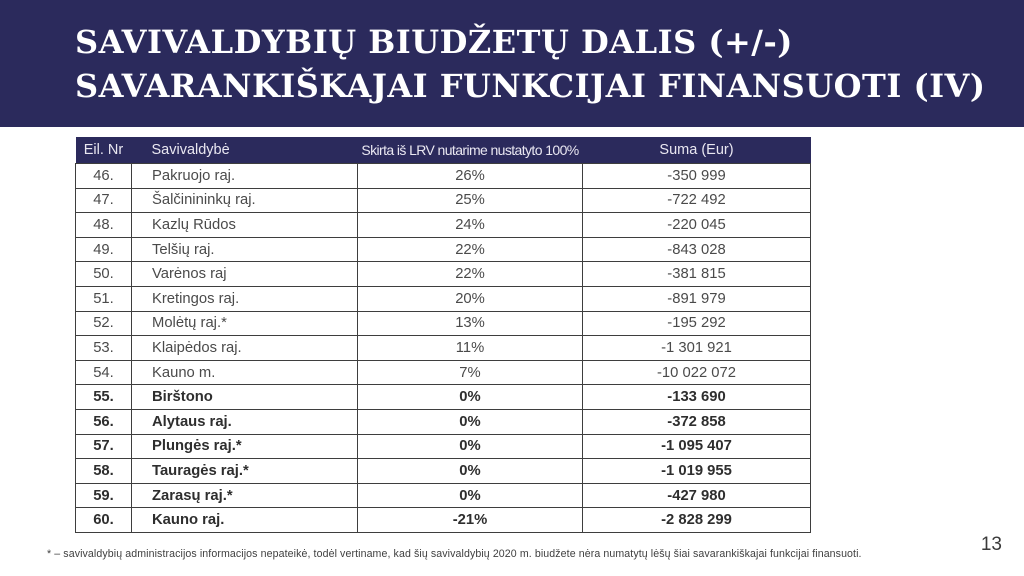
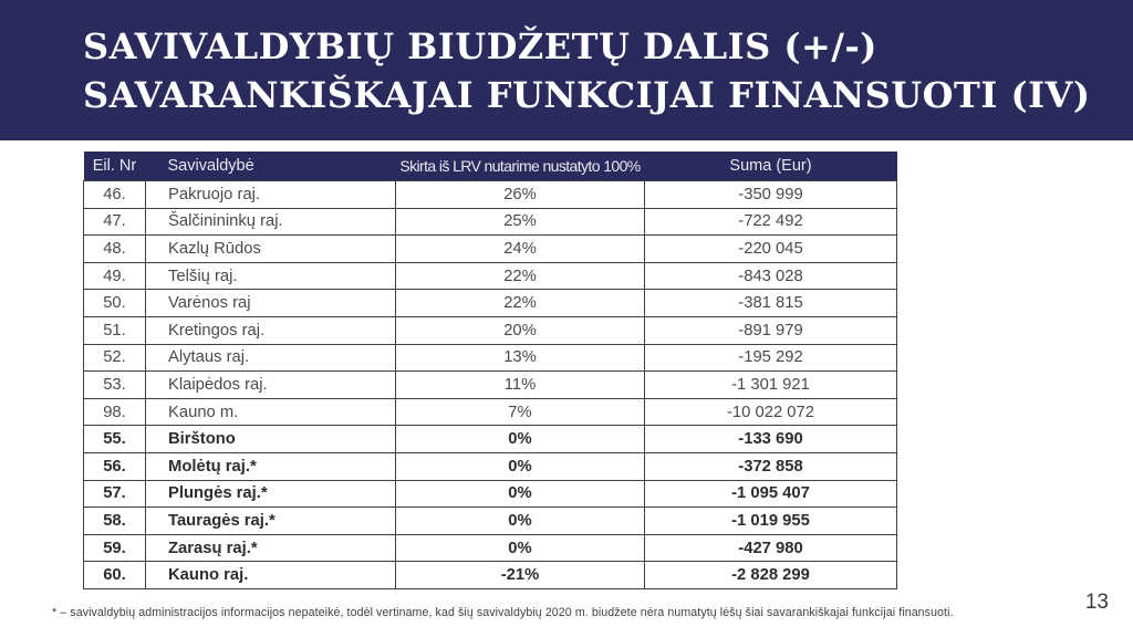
  SAVIVALDYBIŲ BIUDŽETŲ DALIS (+/-)
  SAVARANKIŠKAJAI FUNKCIJAI FINANSUOTI (IV)
  Eil. Nr	Savivaldybė	Skirta iš LRV nutarime nustatyto 100%	Suma (Eur)
  46.	Pakruojo raj.	26%	-350 999
  47.	Šalčinininkų raj.	25%	-722 492
  48.	Kazlų Rūdos	24%	-220 045
  49.	Telšių raj.	22%	-843 028
  50.	Varėnos raj	22%	-381 815
  51.	Kretingos raj.	20%	-891 979
- 52.	Molėtų raj.*	13%	-195 292
+ 52.	Alytaus raj.	13%	-195 292
  53.	Klaipėdos raj.	11%	-1 301 921
- 54.	Kauno m.	7%	-10 022 072
+ 98.	Kauno m.	7%	-10 022 072
  55.	Birštono	0%	-133 690
- 56.	Alytaus raj.	0%	-372 858
+ 56.	Molėtų raj.*	0%	-372 858
  57.	Plungės raj.*	0%	-1 095 407
  58.	Tauragės raj.*	0%	-1 019 955
  59.	Zarasų raj.*	0%	-427 980
  60.	Kauno raj.	-21%	-2 828 299
  * – savivaldybių administracijos informacijos nepateikė, todėl vertiname, kad šių savivaldybių 2020 m. biudžete nėra numatytų lėšų šiai savarankiškajai funkcijai finansuoti.
  13
